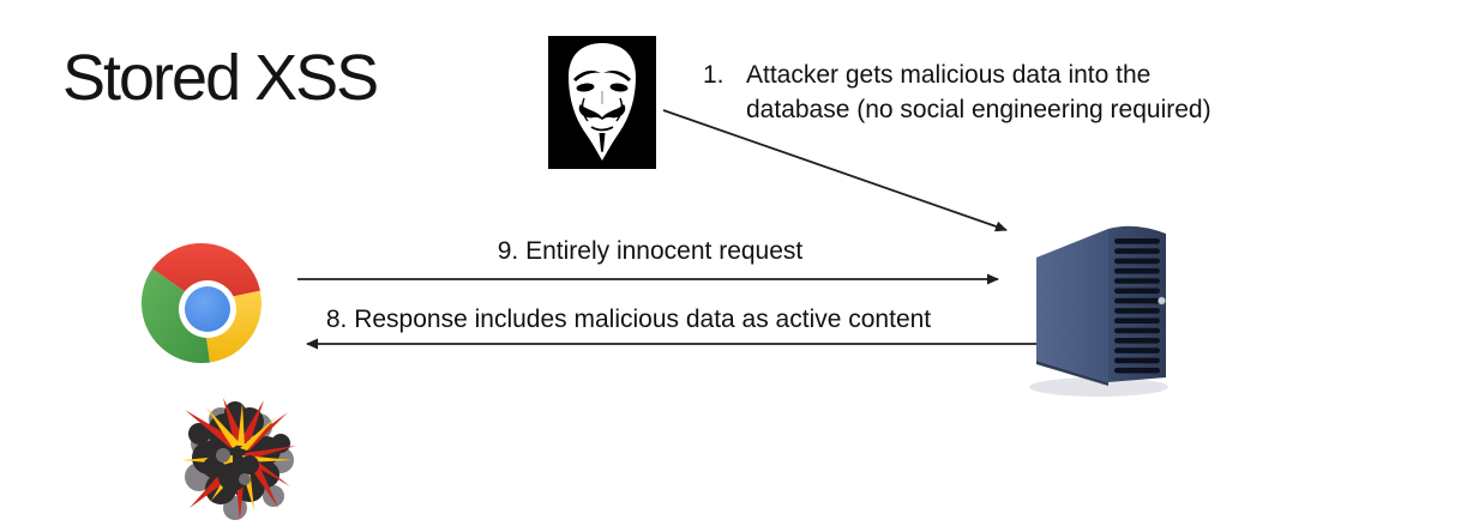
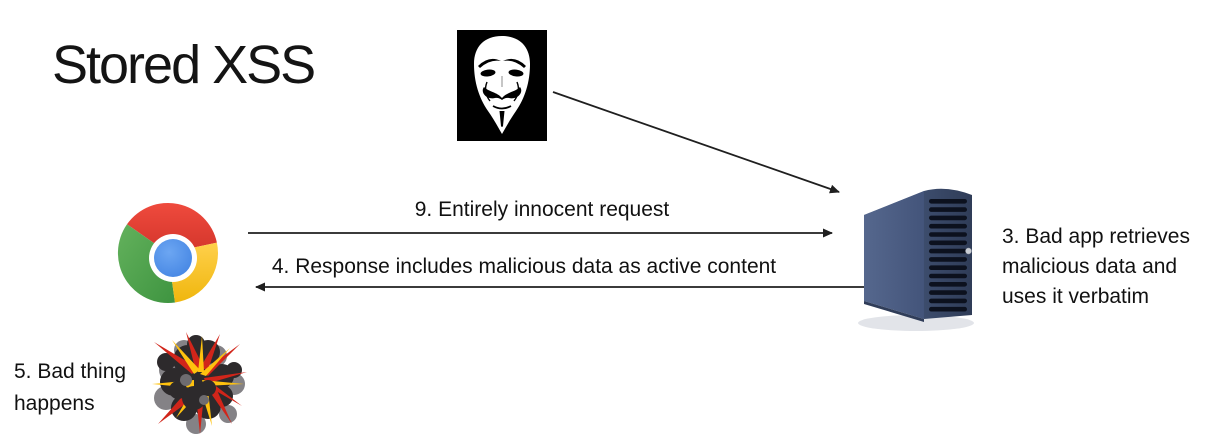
  Stored XSS
- 1.
- Attacker gets malicious data into the
- database (no social engineering required)
  9. Entirely innocent request
- 8. Response includes malicious data as active content
+ 4. Response includes malicious data as active content
+ 3. Bad app retrieves
+ malicious data and
+ uses it verbatim
+ 5. Bad thing
+ happens
